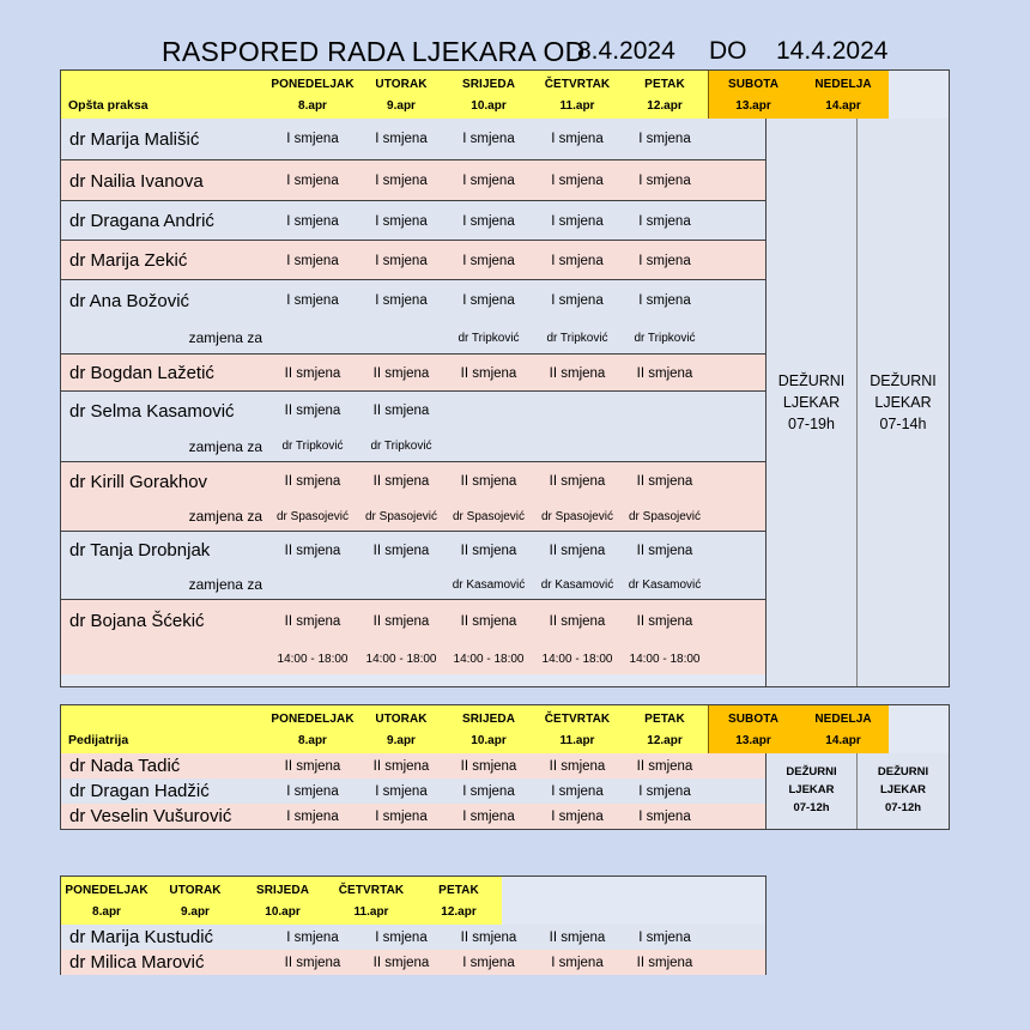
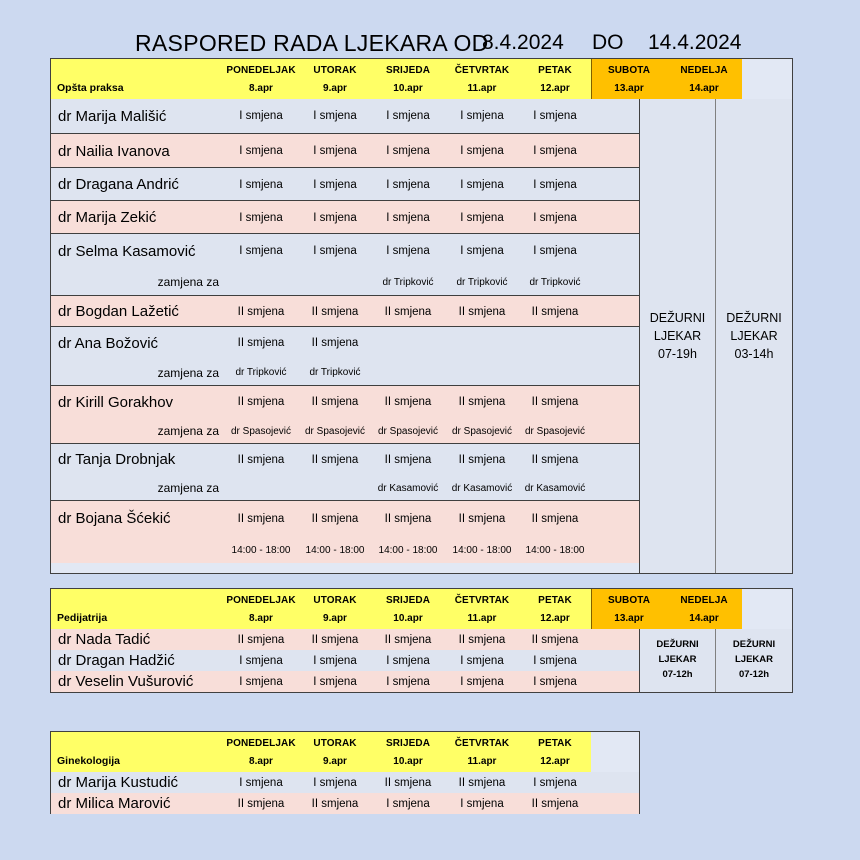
  RASPORED RADA LJEKARA OD
  8.4.2024
  DO
  14.4.2024
  Opšta praksa
  PONEDELJAK
  8.apr
  UTORAK
  9.apr
  SRIJEDA
  10.apr
  ČETVRTAK
  11.apr
  PETAK
  12.apr
  SUBOTA
  13.apr
  NEDELJA
  14.apr
  dr Marija Mališić
  I smjena
  I smjena
  I smjena
  I smjena
  I smjena
  dr Nailia Ivanova
  I smjena
  I smjena
  I smjena
  I smjena
  I smjena
  dr Dragana Andrić
  I smjena
  I smjena
  I smjena
  I smjena
  I smjena
  dr Marija Zekić
  I smjena
  I smjena
  I smjena
  I smjena
  I smjena
- dr Ana Božović
+ dr Selma Kasamović
  I smjena
  I smjena
  I smjena
  I smjena
  I smjena
  zamjena za
  dr Tripković
  dr Tripković
  dr Tripković
  dr Bogdan Lažetić
  II smjena
  II smjena
  II smjena
  II smjena
  II smjena
- dr Selma Kasamović
+ dr Ana Božović
  II smjena
  II smjena
  zamjena za
  dr Tripković
  dr Tripković
  dr Kirill Gorakhov
  II smjena
  II smjena
  II smjena
  II smjena
  II smjena
  zamjena za
  dr Spasojević
  dr Spasojević
  dr Spasojević
  dr Spasojević
  dr Spasojević
  dr Tanja Drobnjak
  II smjena
  II smjena
  II smjena
  II smjena
  II smjena
  zamjena za
  dr Kasamović
  dr Kasamović
  dr Kasamović
  dr Bojana Šćekić
  II smjena
  II smjena
  II smjena
  II smjena
  II smjena
  14:00 - 18:00
  14:00 - 18:00
  14:00 - 18:00
  14:00 - 18:00
  14:00 - 18:00
  DEŽURNI
  LJEKAR
  07-19h
  DEŽURNI
  LJEKAR
- 07-14h
+ 03-14h
  Pedijatrija
  PONEDELJAK
  8.apr
  UTORAK
  9.apr
  SRIJEDA
  10.apr
  ČETVRTAK
  11.apr
  PETAK
  12.apr
  SUBOTA
  13.apr
  NEDELJA
  14.apr
  dr Nada Tadić
  II smjena
  II smjena
  II smjena
  II smjena
  II smjena
  dr Dragan Hadžić
  I smjena
  I smjena
  I smjena
  I smjena
  I smjena
  dr Veselin Vušurović
  I smjena
  I smjena
  I smjena
  I smjena
  I smjena
  DEŽURNI
  LJEKAR
  07-12h
  DEŽURNI
  LJEKAR
  07-12h
+ Ginekologija
  PONEDELJAK
  8.apr
  UTORAK
  9.apr
  SRIJEDA
  10.apr
  ČETVRTAK
  11.apr
  PETAK
  12.apr
  dr Marija Kustudić
  I smjena
  I smjena
  II smjena
  II smjena
  I smjena
  dr Milica Marović
  II smjena
  II smjena
  I smjena
  I smjena
  II smjena
